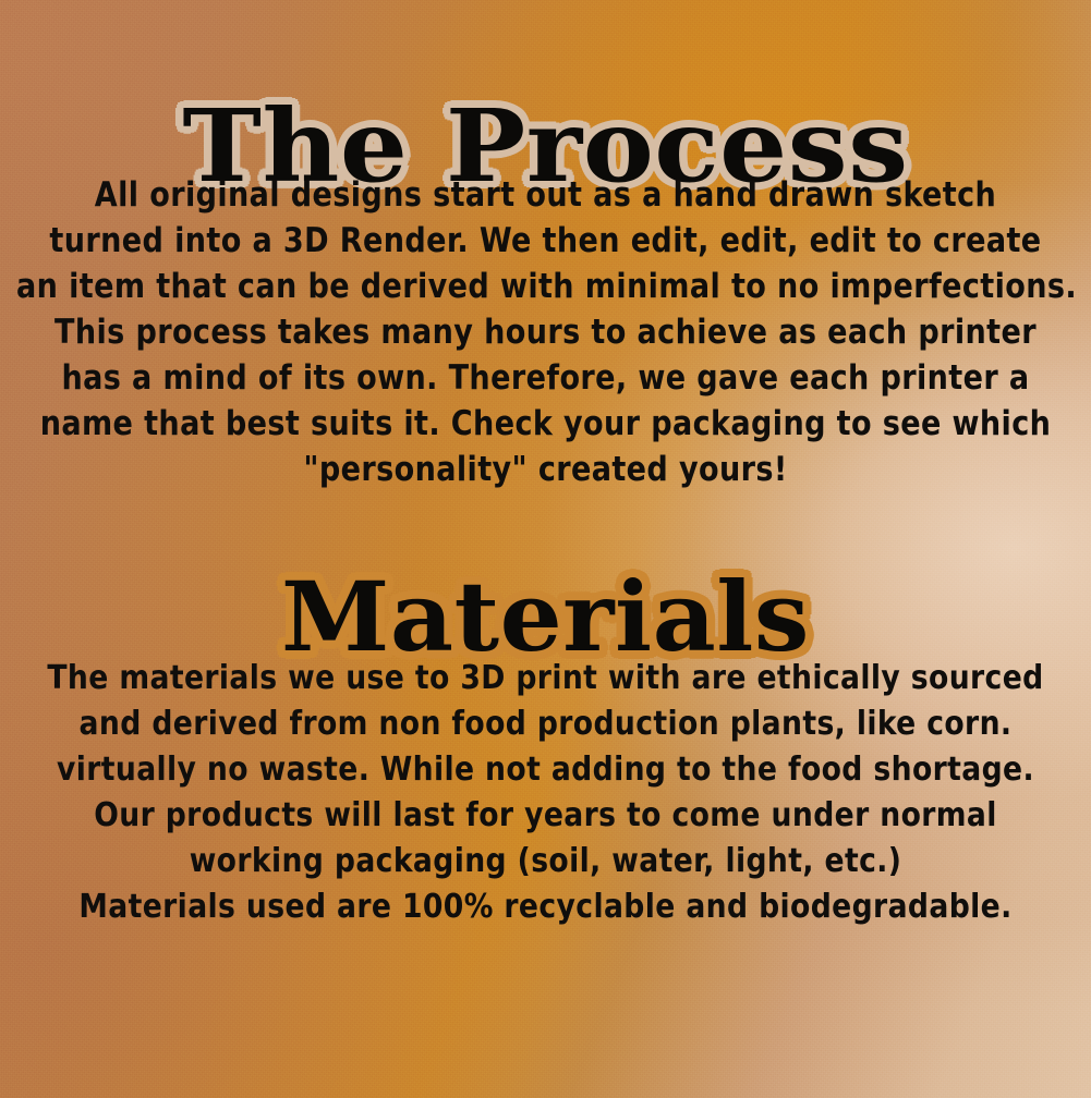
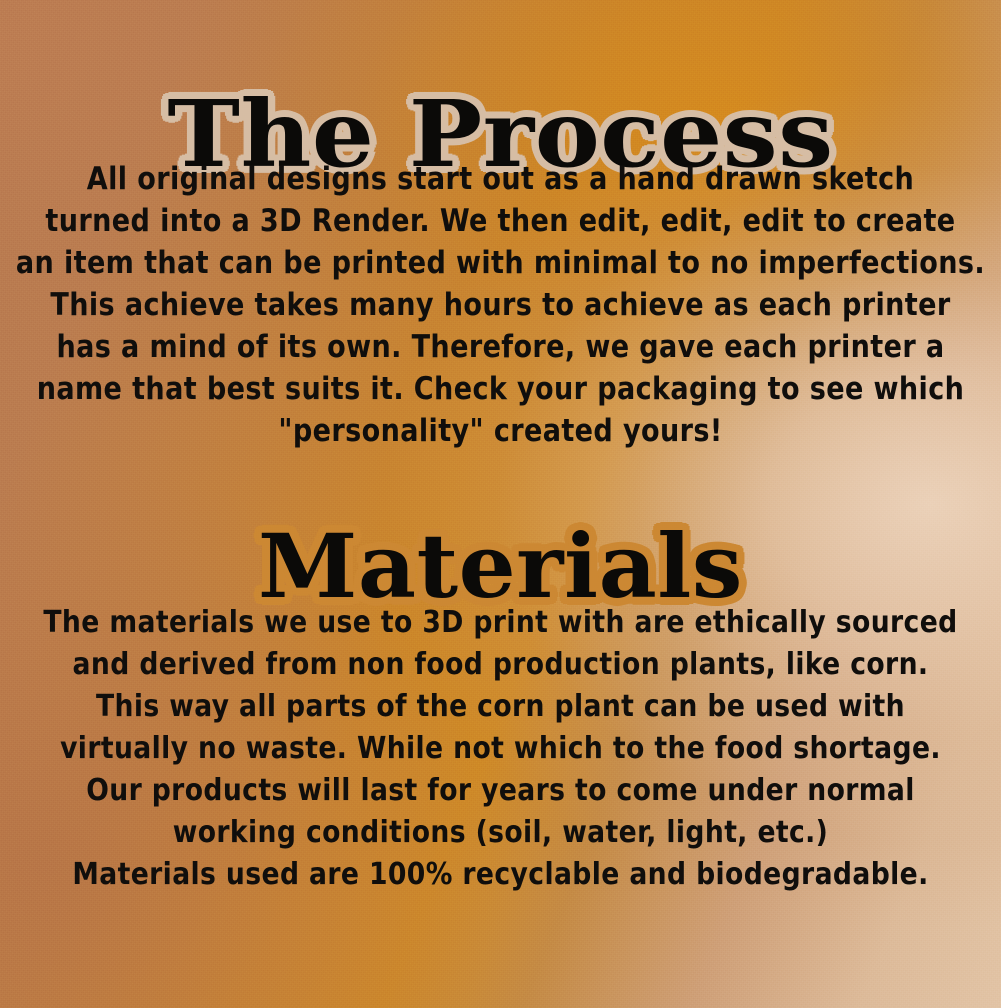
  The Process
  All original designs start out as a hand drawn sketch
  turned into a 3D Render. We then edit, edit, edit to create
- an item that can be derived with minimal to no imperfections.
+ an item that can be printed with minimal to no imperfections.
- This process takes many hours to achieve as each printer
+ This achieve takes many hours to achieve as each printer
  has a mind of its own. Therefore, we gave each printer a
  name that best suits it. Check your packaging to see which
  "personality" created yours!
  Materials
  The materials we use to 3D print with are ethically sourced
  and derived from non food production plants, like corn.
+ This way all parts of the corn plant can be used with
- virtually no waste. While not adding to the food shortage.
+ virtually no waste. While not which to the food shortage.
  Our products will last for years to come under normal
- working packaging (soil, water, light, etc.)
+ working conditions (soil, water, light, etc.)
  Materials used are 100% recyclable and biodegradable.
